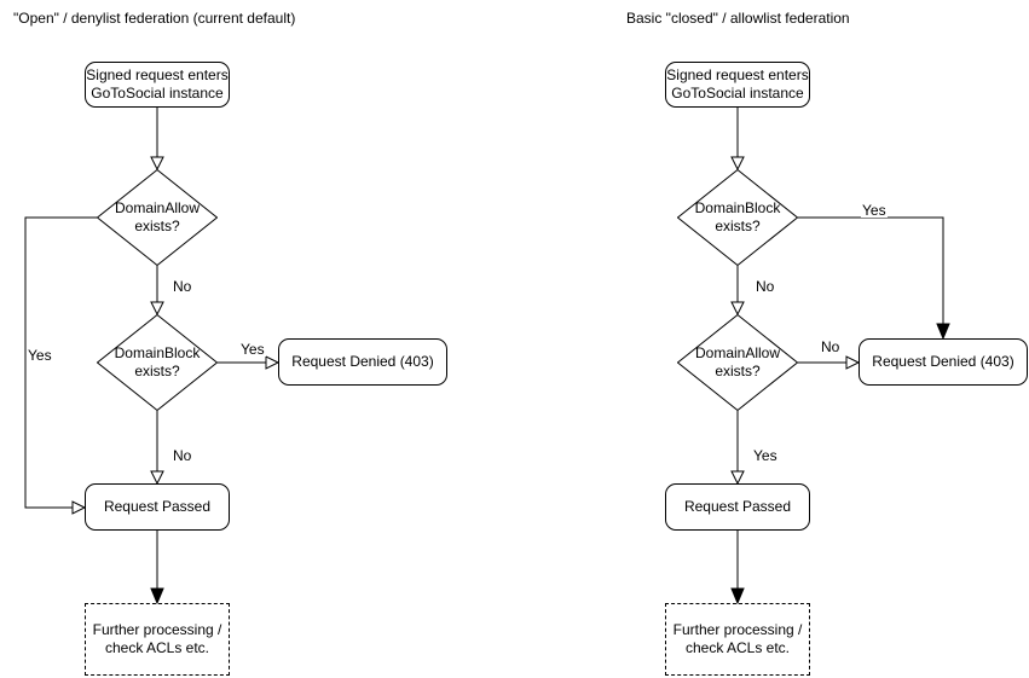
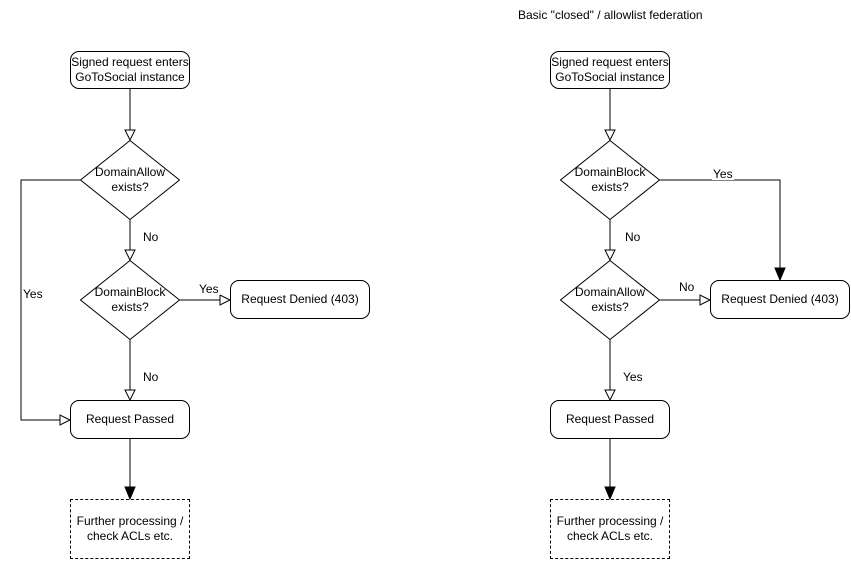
- "Open" / denylist federation (current default)
  Signed request enters
  GoToSocial instance
  DomainAllow
  exists?
  DomainBlock
  exists?
  Request Denied (403)
  Request Passed
  Further processing /
  check ACLs etc.
  No
  Yes
  Yes
  No
  Basic "closed" / allowlist federation
  Signed request enters
  GoToSocial instance
  DomainBlock
  exists?
  DomainAllow
  exists?
  Request Denied (403)
  Request Passed
  Further processing /
  check ACLs etc.
  No
  Yes
  No
  Yes
